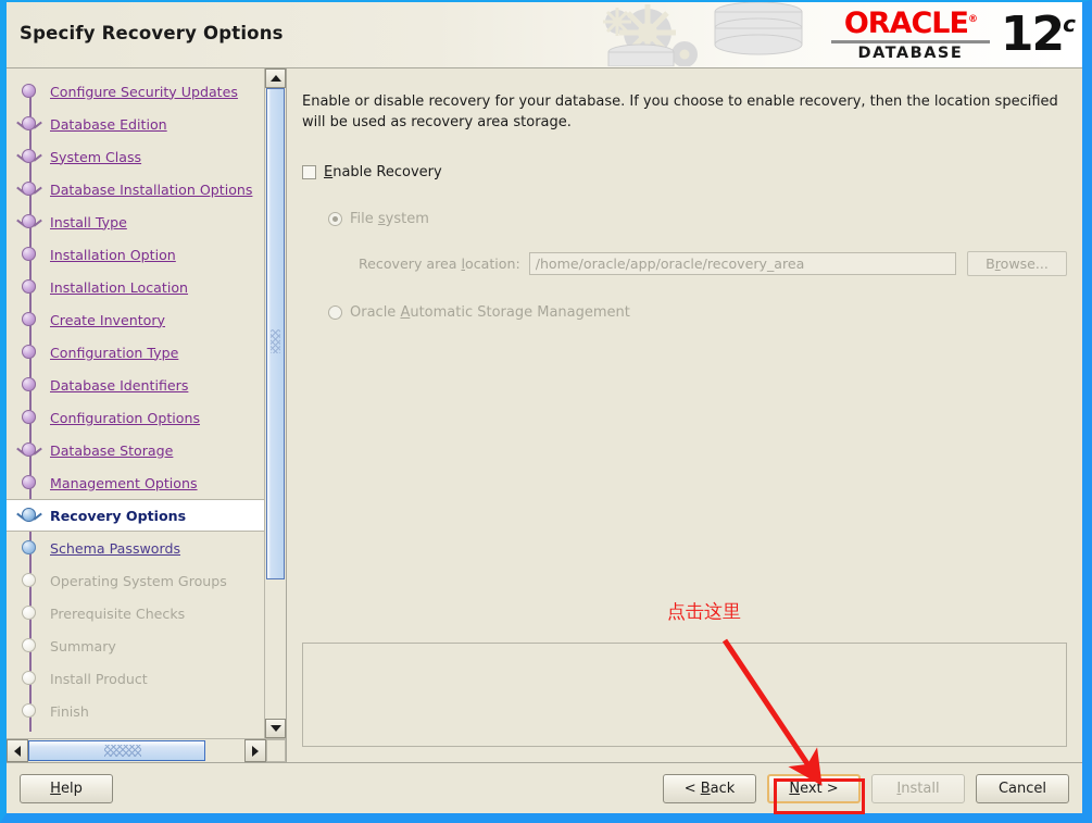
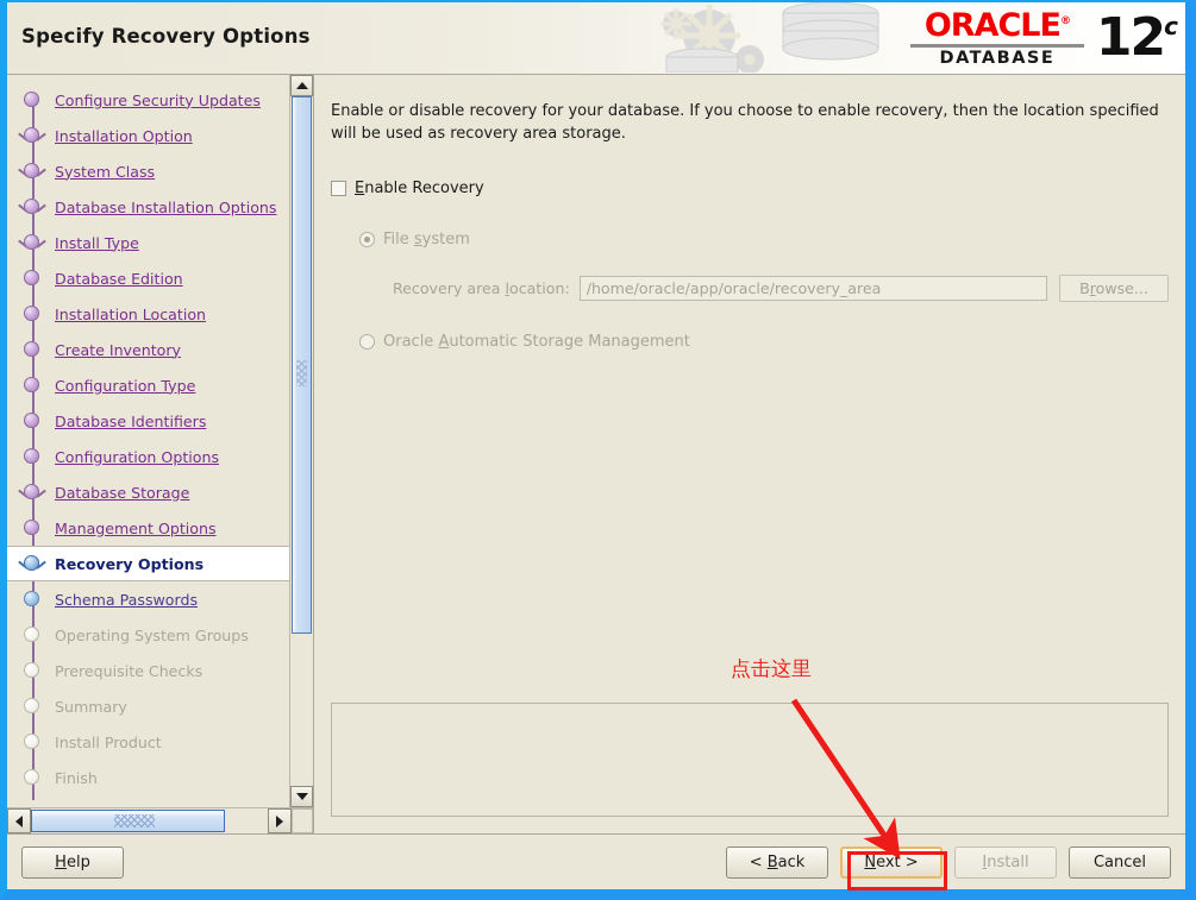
  Specify Recovery Options
  ORACLE®
  DATABASE
  12
  c
  Configure Security Updates
- Database Edition
+ Installation Option
  System Class
  Database Installation Options
  Install Type
- Installation Option
+ Database Edition
  Installation Location
  Create Inventory
  Configuration Type
  Database Identifiers
  Configuration Options
  Database Storage
  Management Options
  Recovery Options
  Schema Passwords
  Operating System Groups
  Prerequisite Checks
  Summary
  Install Product
  Finish
  Enable or disable recovery for your database. If you choose to enable recovery, then the location specified will be used as recovery area storage.
  Enable Recovery
  File system
  Recovery area location:
  /home/oracle/app/oracle/recovery_area
  Browse...
  Oracle Automatic Storage Management
  Help
  < Back
  Next >
  Install
  Cancel
  点击这里
